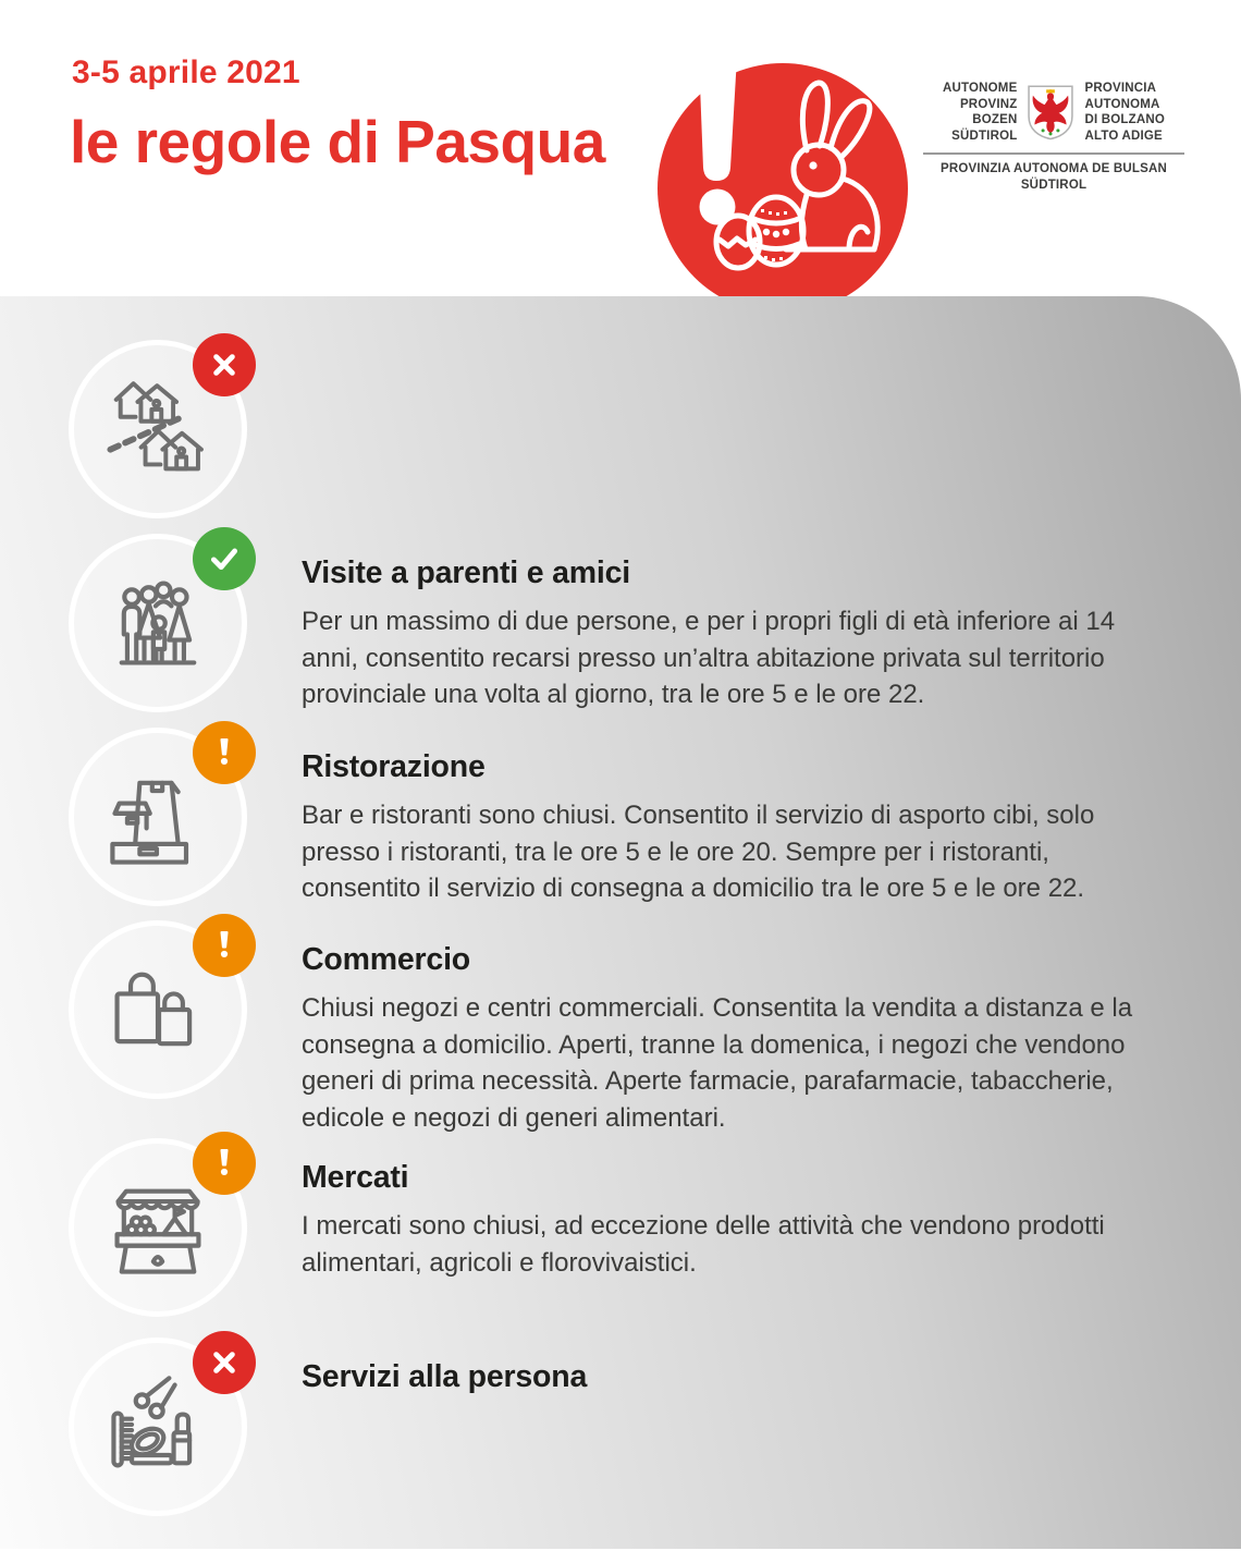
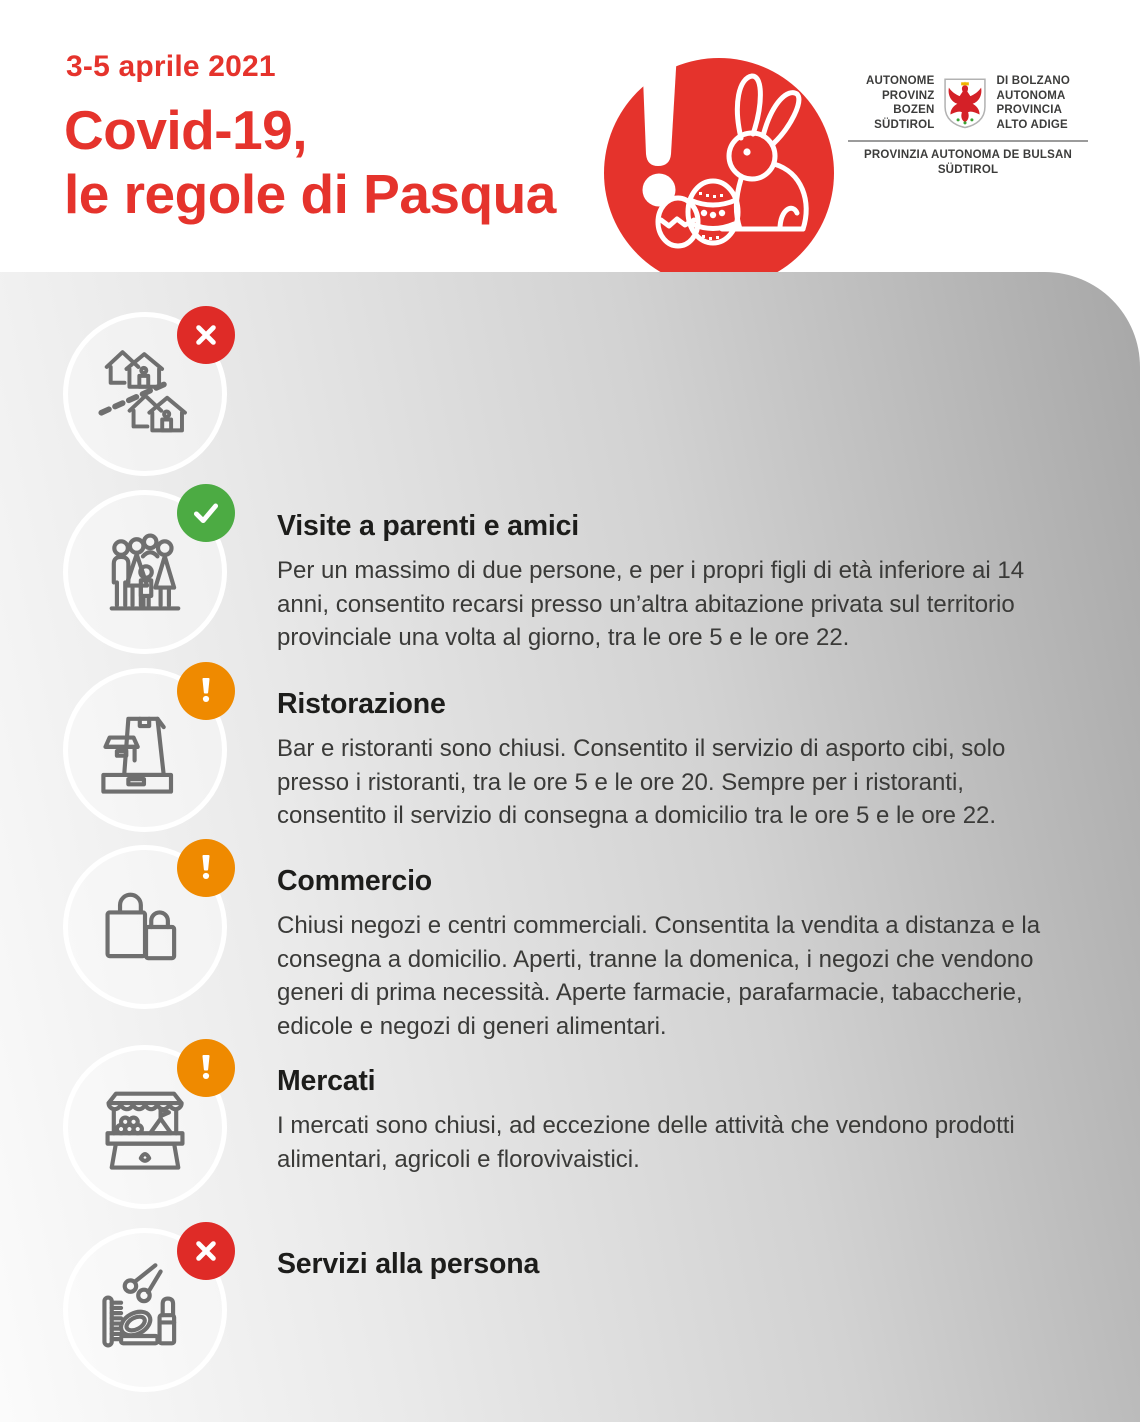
  3-5 aprile 2021
+ Covid-19,
  le regole di Pasqua
  AUTONOME
  PROVINZ
  BOZEN
  SÜDTIROL
- PROVINCIA
+ DI BOLZANO
  AUTONOMA
- DI BOLZANO
+ PROVINCIA
  ALTO ADIGE
  PROVINZIA AUTONOMA DE BULSAN
  SÜDTIROL
  Visite a parenti e amici
  Per un massimo di due persone, e per i propri figli di età inferiore ai 14 anni, consentito recarsi presso un’altra abitazione privata sul territorio provinciale una volta al giorno, tra le ore 5 e le ore 22.
  Ristorazione
  Bar e ristoranti sono chiusi. Consentito il servizio di asporto cibi, solo presso i ristoranti, tra le ore 5 e le ore 20. Sempre per i ristoranti, consentito il servizio di consegna a domicilio tra le ore 5 e le ore 22.
  Commercio
  Chiusi negozi e centri commerciali. Consentita la vendita a distanza e la consegna a domicilio. Aperti, tranne la domenica, i negozi che vendono generi di prima necessità. Aperte farmacie, parafarmacie, tabaccherie, edicole e negozi di generi alimentari.
  Mercati
  I mercati sono chiusi, ad eccezione delle attività che vendono prodotti alimentari, agricoli e florovivaistici.
  Servizi alla persona
